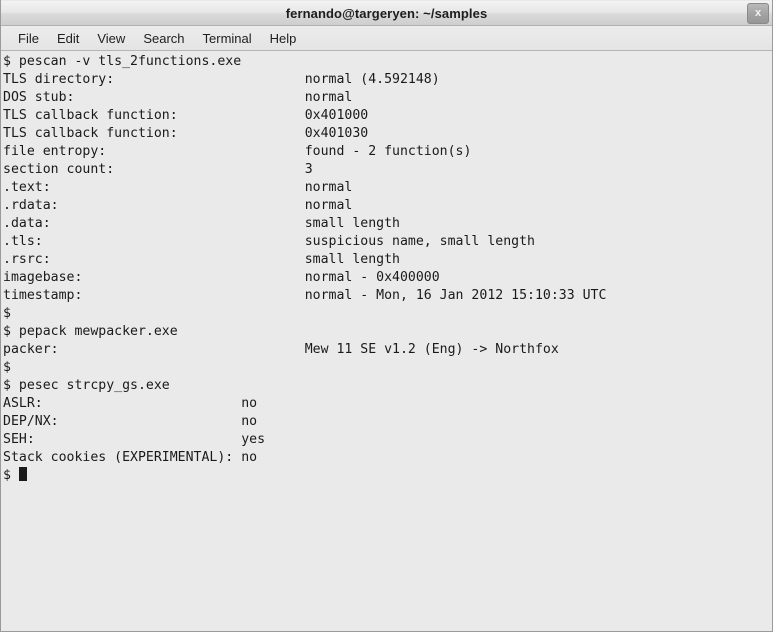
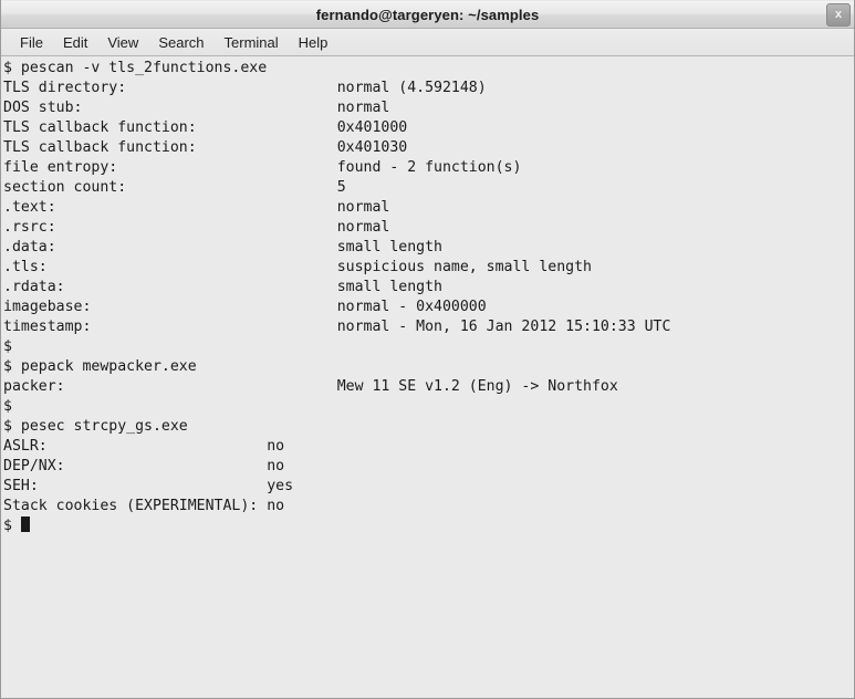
  fernando@targeryen: ~/samples
  x
  File
  Edit
  View
  Search
  Terminal
  Help
  $ pescan -v tls_2functions.exe
  TLS directory: normal (4.592148)
  DOS stub: normal
  TLS callback function: 0x401000
  TLS callback function: 0x401030
  file entropy: found - 2 function(s)
- section count: 3
+ section count: 5
  .text: normal
- .rdata: normal
+ .rsrc: normal
  .data: small length
  .tls: suspicious name, small length
- .rsrc: small length
+ .rdata: small length
  imagebase: normal - 0x400000
  timestamp: normal - Mon, 16 Jan 2012 15:10:33 UTC
  $
  $ pepack mewpacker.exe
  packer: Mew 11 SE v1.2 (Eng) -> Northfox
  $
  $ pesec strcpy_gs.exe
  ASLR: no
  DEP/NX: no
  SEH: yes
  Stack cookies (EXPERIMENTAL): no
  $
